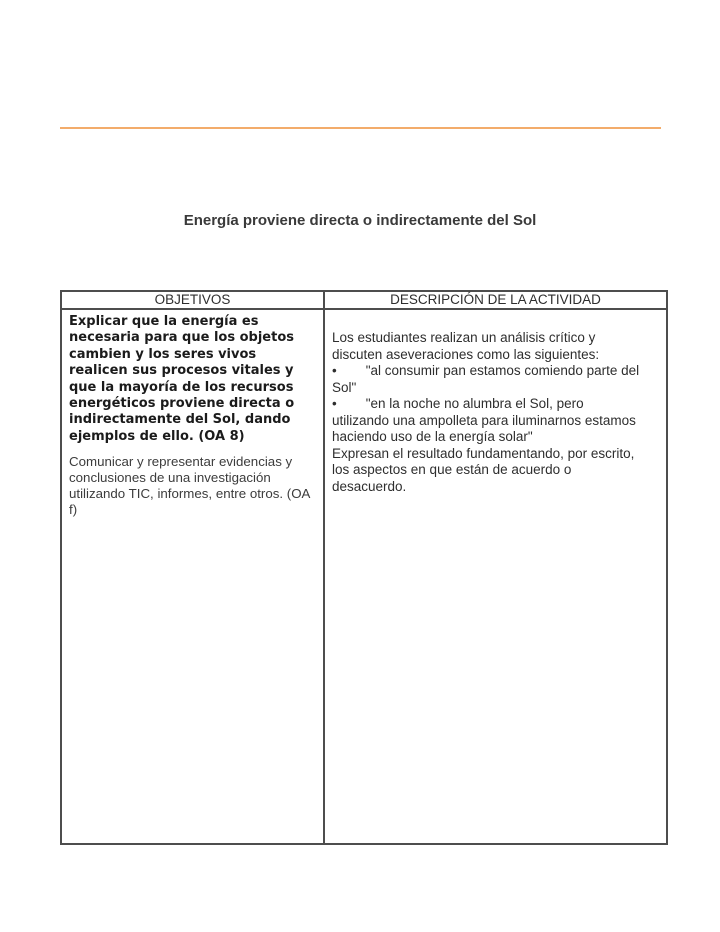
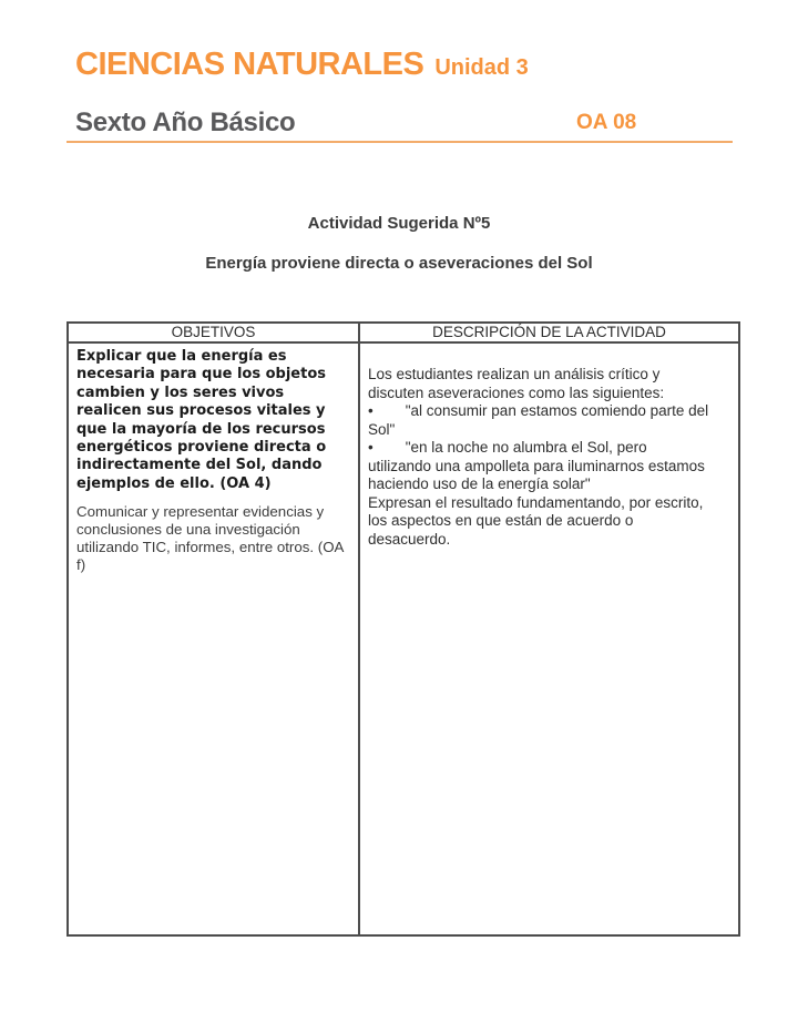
+ CIENCIAS NATURALES Unidad 3
+ Sexto Año Básico
+ OA 08
+ Actividad Sugerida Nº5
- Energía proviene directa o indirectamente del Sol
+ Energía proviene directa o aseveraciones del Sol
  OBJETIVOS	DESCRIPCIÓN DE LA ACTIVIDAD
- Explicar que la energía es necesaria para que los objetos cambien y los seres vivos realicen sus procesos vitales y que la mayoría de los recursos energéticos proviene directa o indirectamente del Sol, dando ejemplos de ello. (OA 8) Comunicar y representar evidencias y conclusiones de una investigación utilizando TIC, informes, entre otros. (OA f)	Los estudiantes realizan un análisis crítico y discuten aseveraciones como las siguientes: • "al consumir pan estamos comiendo parte del Sol" • "en la noche no alumbra el Sol, pero utilizando una ampolleta para iluminarnos estamos haciendo uso de la energía solar" Expresan el resultado fundamentando, por escrito, los aspectos en que están de acuerdo o desacuerdo.
+ Explicar que la energía es necesaria para que los objetos cambien y los seres vivos realicen sus procesos vitales y que la mayoría de los recursos energéticos proviene directa o indirectamente del Sol, dando ejemplos de ello. (OA 4) Comunicar y representar evidencias y conclusiones de una investigación utilizando TIC, informes, entre otros. (OA f)	Los estudiantes realizan un análisis crítico y discuten aseveraciones como las siguientes: • "al consumir pan estamos comiendo parte del Sol" • "en la noche no alumbra el Sol, pero utilizando una ampolleta para iluminarnos estamos haciendo uso de la energía solar" Expresan el resultado fundamentando, por escrito, los aspectos en que están de acuerdo o desacuerdo.
